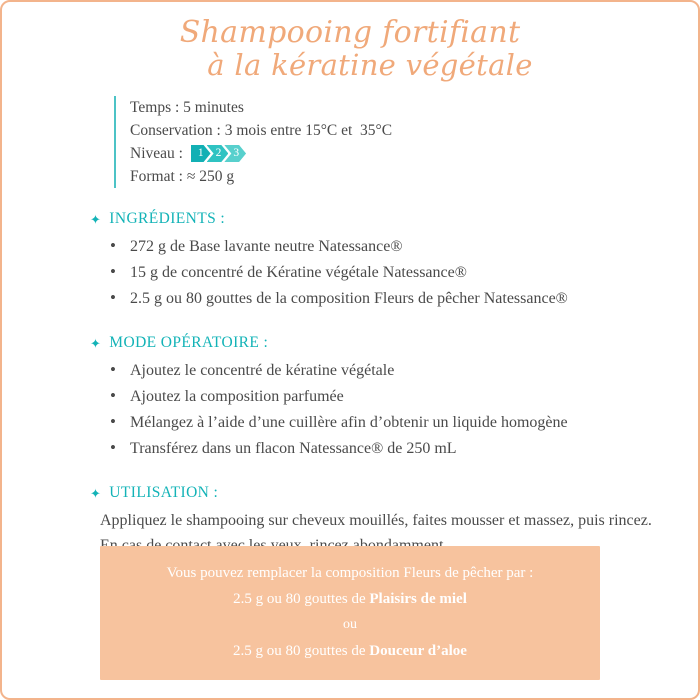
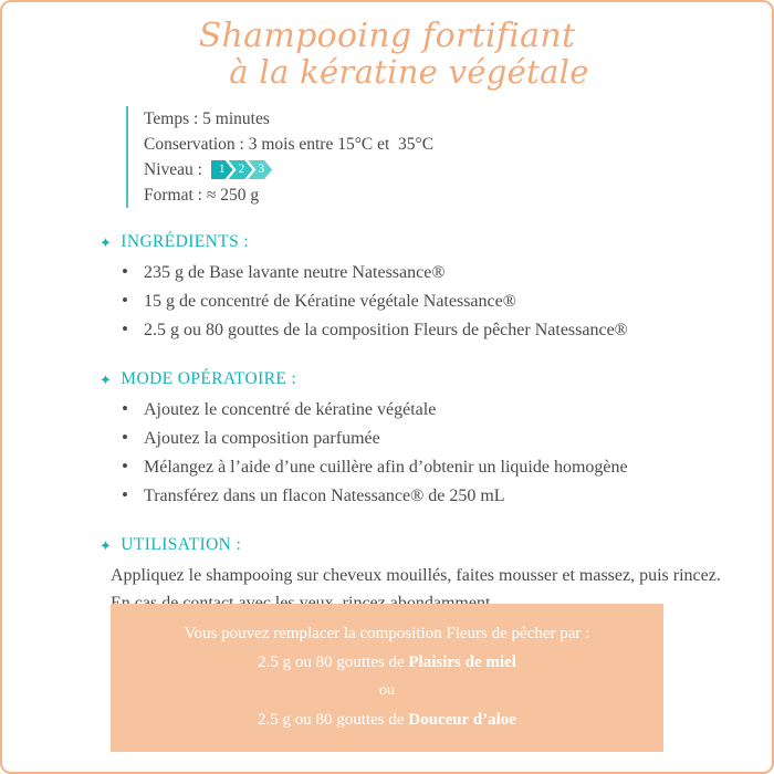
  Shampooing fortifiant
  à la kératine végétale
  Temps : 5 minutes
  Conservation : 3 mois entre 15°C et 35°C
  Niveau :
  1
  2
  3
  Format : ≈ 250 g
  ✦
  INGRÉDIENTS :
- 272 g de Base lavante neutre Natessance®
+ 235 g de Base lavante neutre Natessance®
  15 g de concentré de Kératine végétale Natessance®
  2.5 g ou 80 gouttes de la composition Fleurs de pêcher Natessance®
  ✦
  MODE OPÉRATOIRE :
  Ajoutez le concentré de kératine végétale
  Ajoutez la composition parfumée
  Mélangez à l’aide d’une cuillère afin d’obtenir un liquide homogène
  Transférez dans un flacon Natessance® de 250 mL
  ✦
  UTILISATION :
  Vous pouvez remplacer la composition Fleurs de pêcher par :
  2.5 g ou 80 gouttes de Plaisirs de miel
  ou
  2.5 g ou 80 gouttes de Douceur d’aloe
